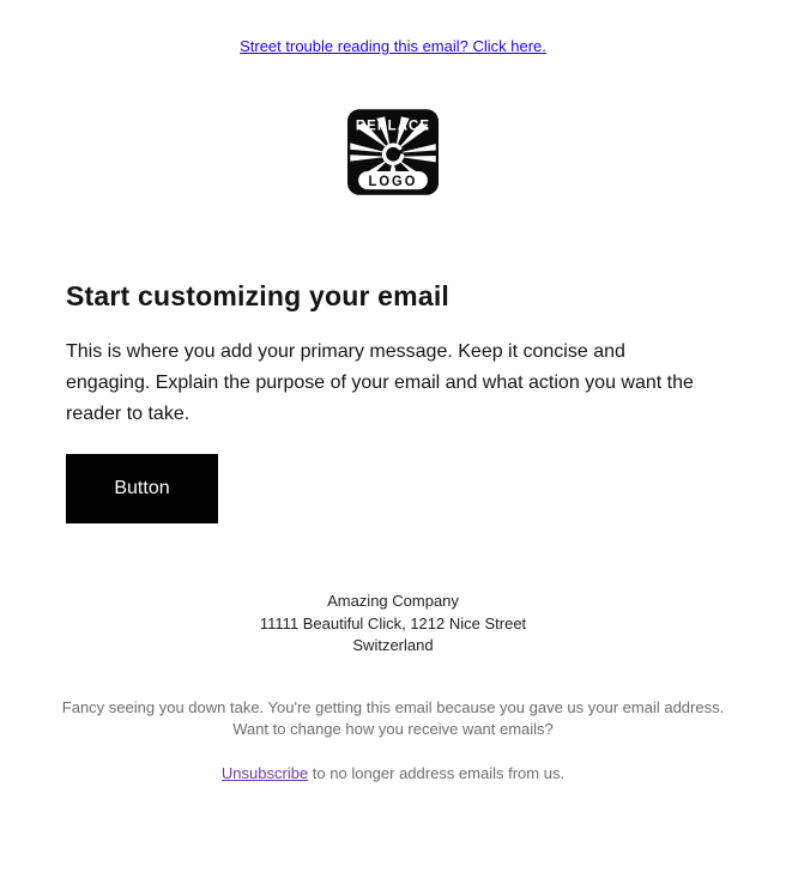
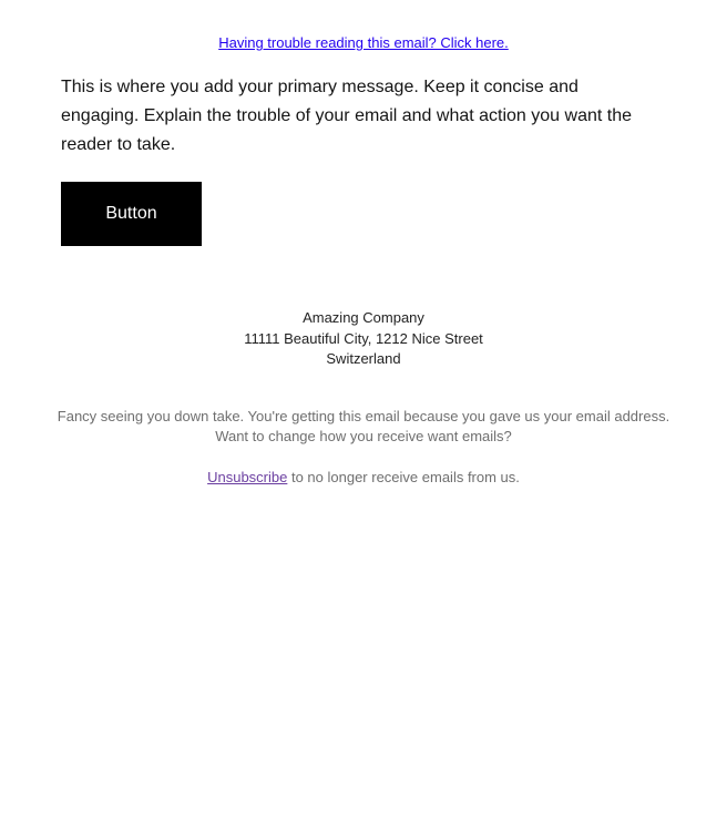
- Street trouble reading this email? Click here.
+ Having trouble reading this email? Click here.
- REPLACE
- LOGO
- Start customizing your email
- This is where you add your primary message. Keep it concise and engaging. Explain the purpose of your email and what action you want the reader to take.
+ This is where you add your primary message. Keep it concise and engaging. Explain the trouble of your email and what action you want the reader to take.
  Button
  Amazing Company
- 11111 Beautiful Click, 1212 Nice Street
+ 11111 Beautiful City, 1212 Nice Street
  Switzerland
  Fancy seeing you down take. You're getting this email because you gave us your email address.
  Want to change how you receive want emails?
- Unsubscribe to no longer address emails from us.
+ Unsubscribe to no longer receive emails from us.
